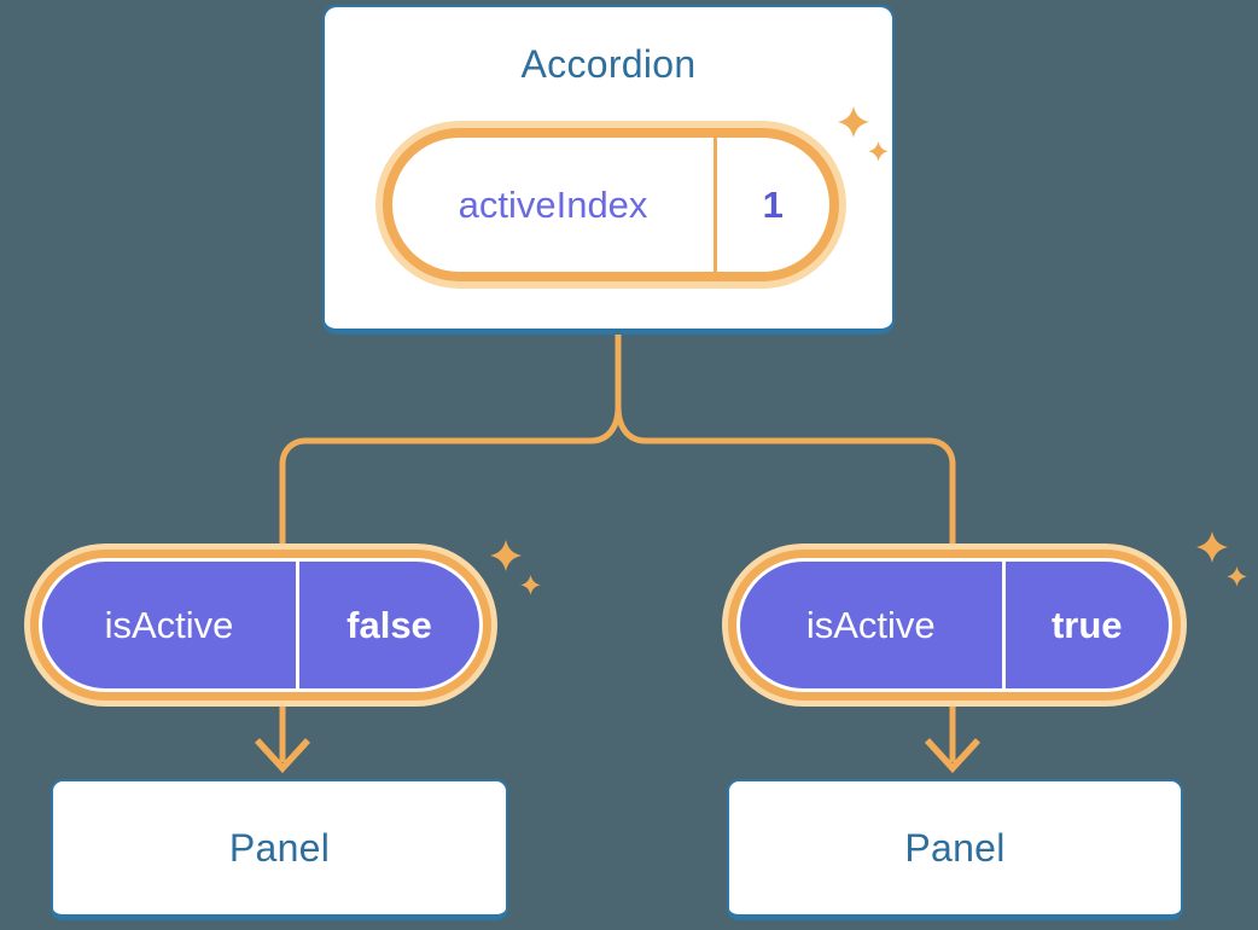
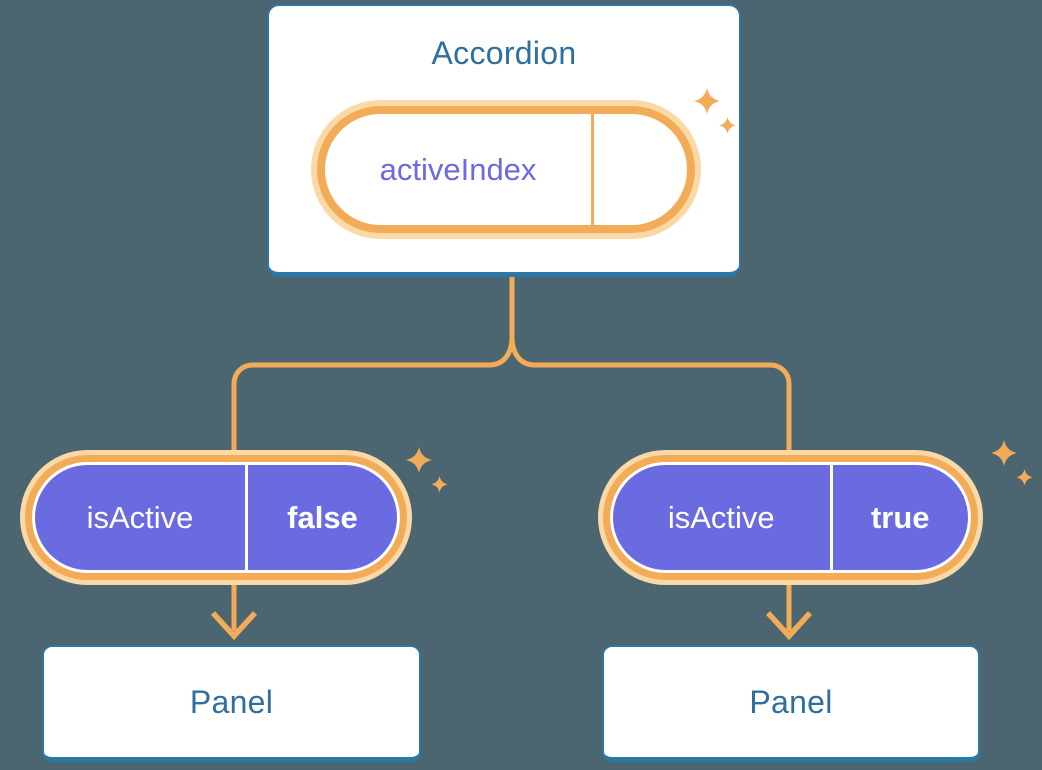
  Accordion
  activeIndex
- 1
  isActive
  false
  isActive
  true
  Panel
  Panel
